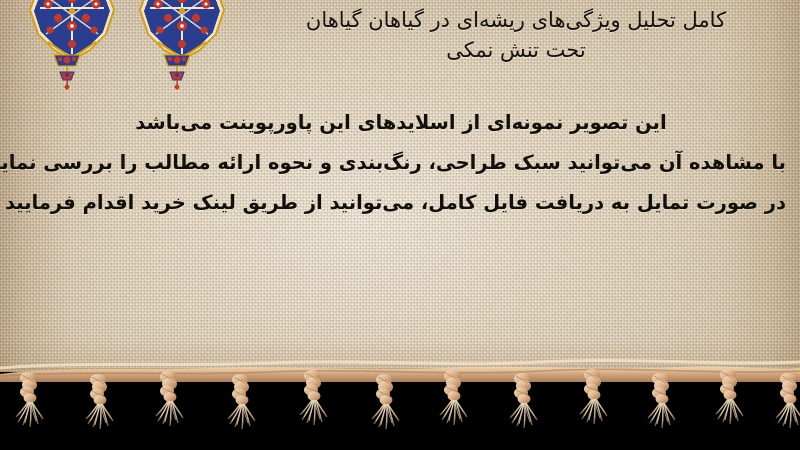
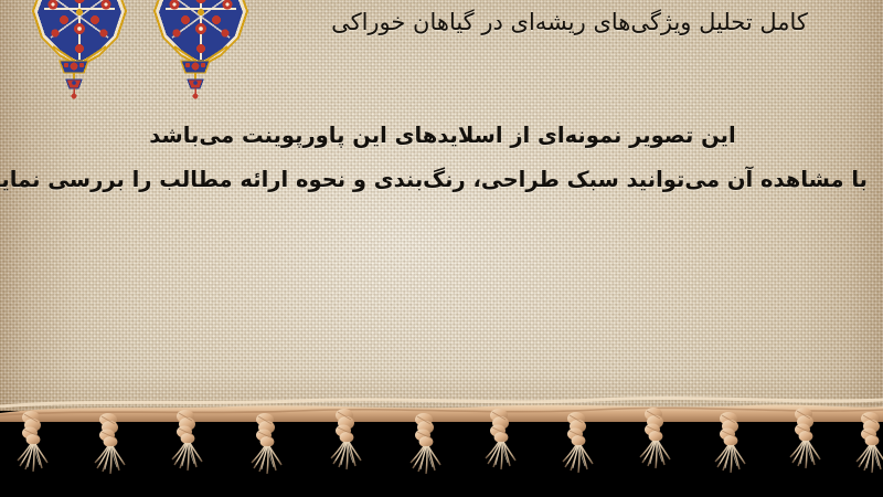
- کامل تحلیل ویژگی‌های ریشه‌ای در گیاهان گیاهان
+ کامل تحلیل ویژگی‌های ریشه‌ای در گیاهان خوراکی
- تحت تنش نمکی
  این تصویر نمونه‌ای از اسلایدهای این پاورپوینت می‌باشد
  با مشاهده آن می‌توانید سبک طراحی، رنگ‌بندی و نحوه ارائه مطالب را بررسی نمای
- در صورت تمایل به دریافت فایل کامل، می‌توانید از طریق لینک خرید اقدام فرمایید
